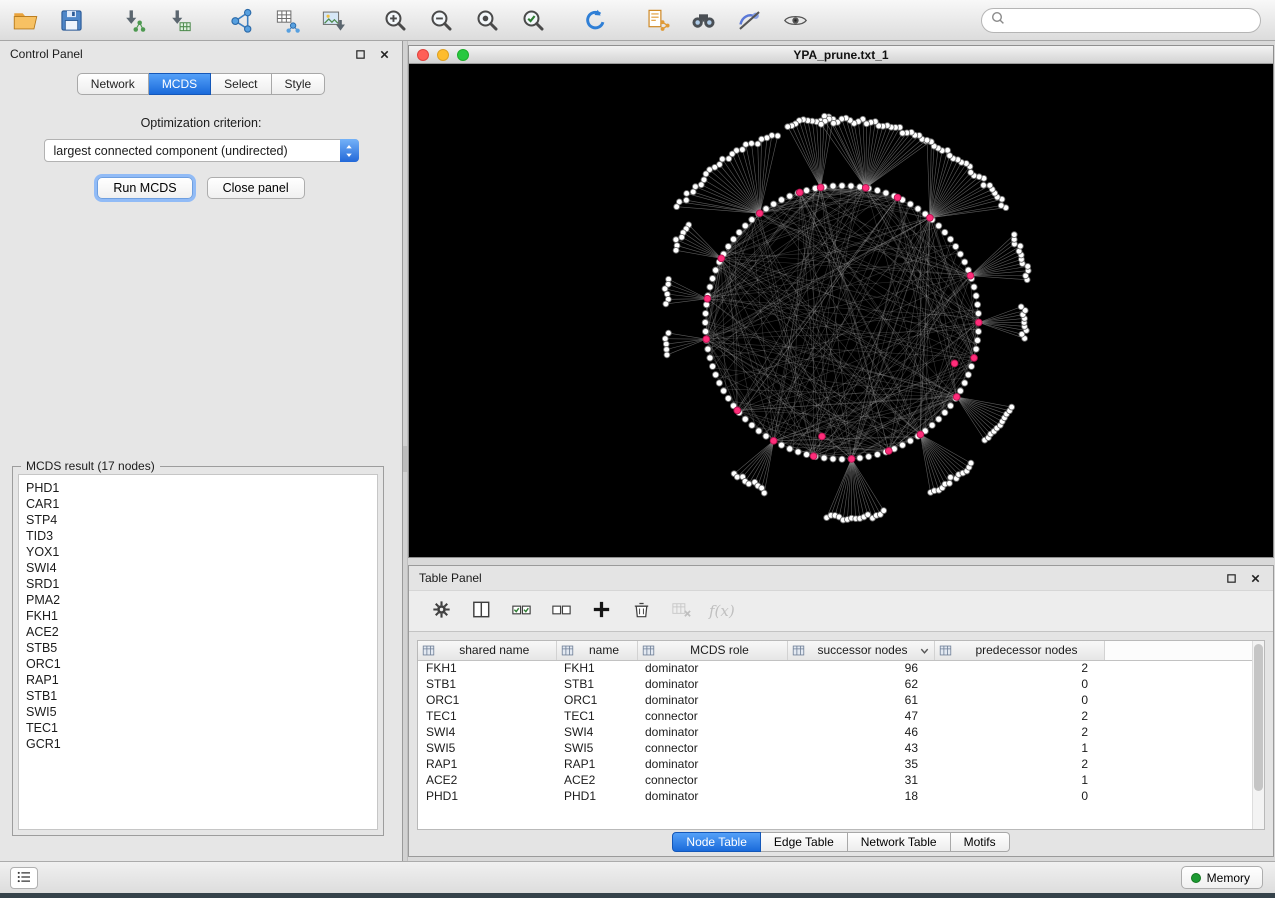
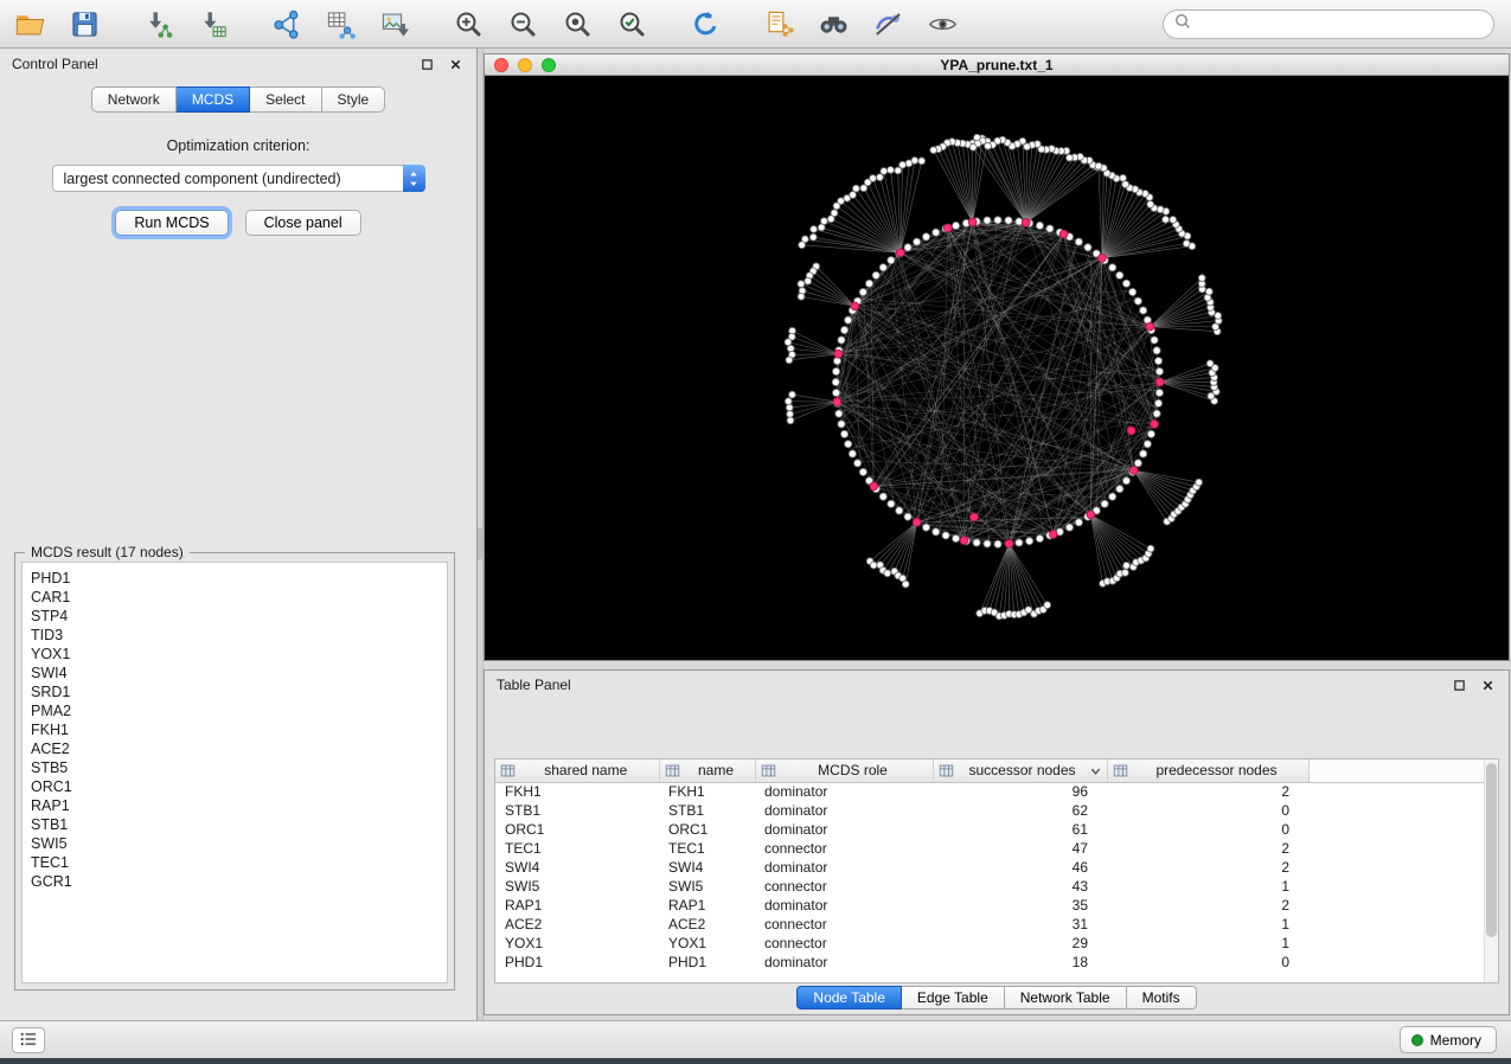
  Control Panel
  Network
  MCDS
  Select
  Style
  Optimization criterion:
  largest connected component (undirected)
  Run MCDS
  Close panel
  MCDS result (17 nodes)
  PHD1
  CAR1
  STP4
  TID3
  YOX1
  SWI4
  SRD1
  PMA2
  FKH1
  ACE2
  STB5
  ORC1
  RAP1
  STB1
  SWI5
  TEC1
  GCR1
  YPA_prune.txt_1
  Table Panel
- f(x)
  shared name	name	MCDS role	successor nodes	predecessor nodes
  FKH1	FKH1	dominator	96	2
  STB1	STB1	dominator	62	0
  ORC1	ORC1	dominator	61	0
  TEC1	TEC1	connector	47	2
  SWI4	SWI4	dominator	46	2
  SWI5	SWI5	connector	43	1
  RAP1	RAP1	dominator	35	2
  ACE2	ACE2	connector	31	1
+ YOX1	YOX1	connector	29	1
  PHD1	PHD1	dominator	18	0
  Node Table
  Edge Table
  Network Table
  Motifs
  Memory
